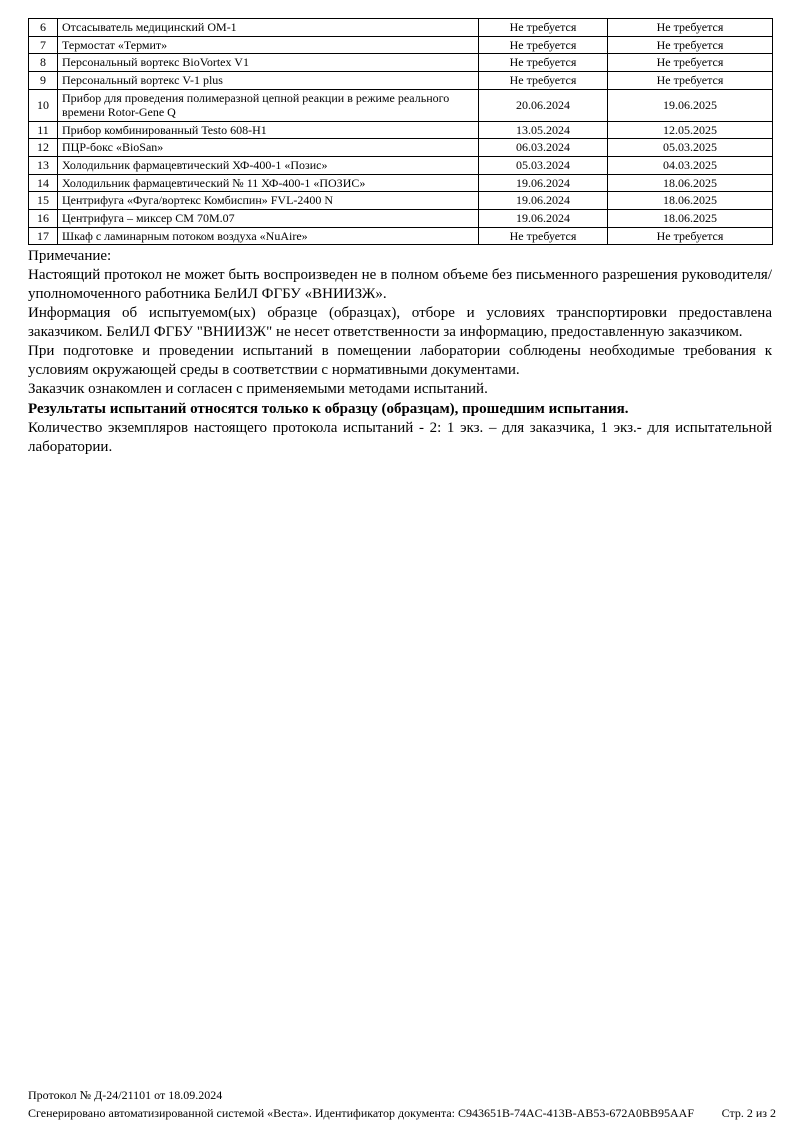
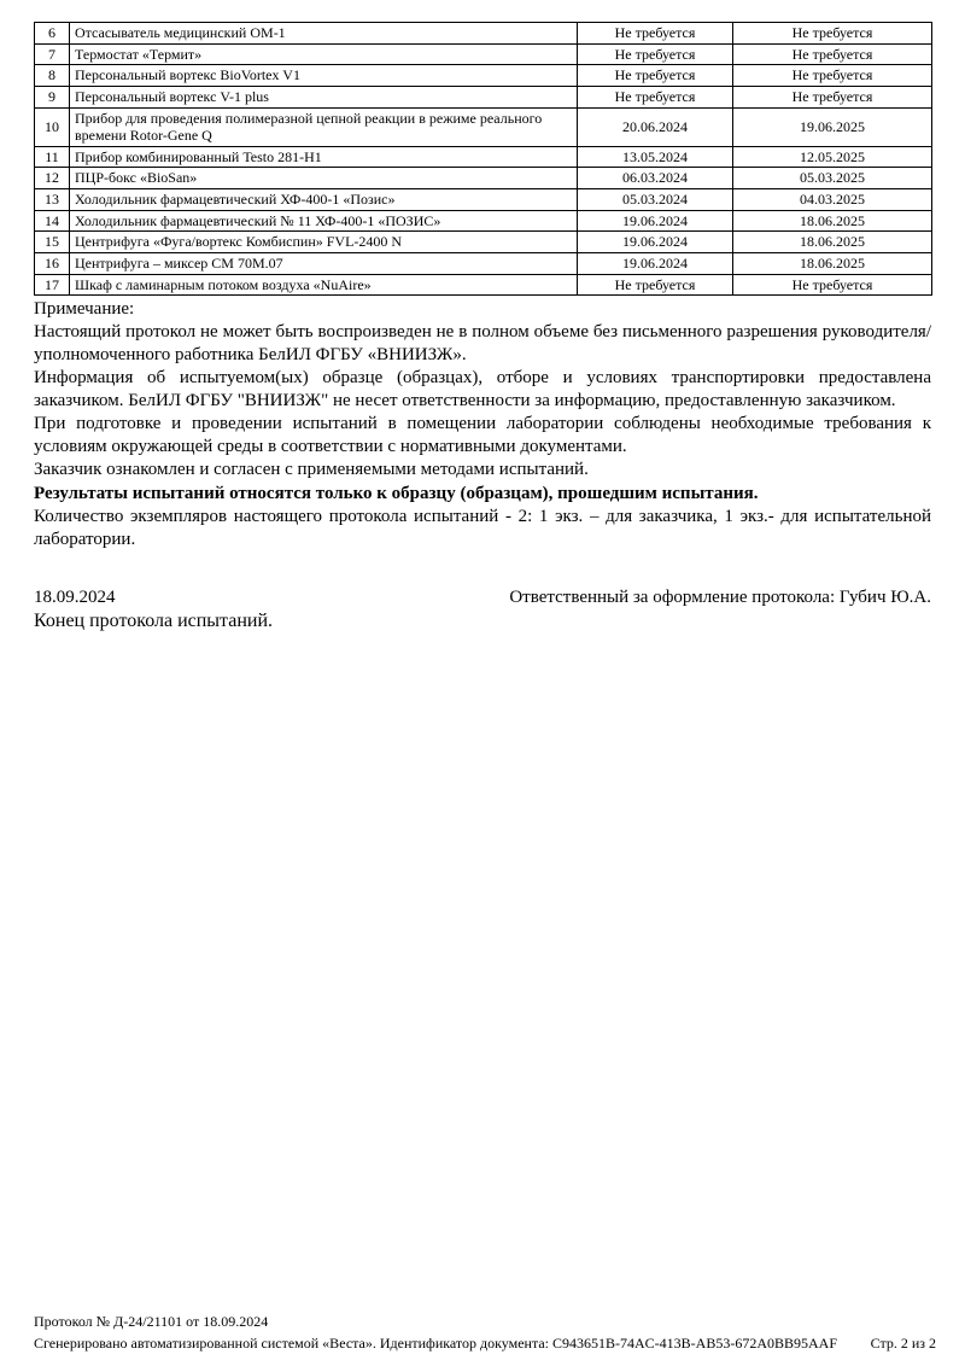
  6	Отсасыватель медицинский ОМ-1	Не требуется	Не требуется
  7	Термостат «Термит»	Не требуется	Не требуется
  8	Персональный вортекс BioVortex V1	Не требуется	Не требуется
  9	Персональный вортекс V-1 plus	Не требуется	Не требуется
  10	Прибор для проведения полимеразной цепной реакции в режиме реального времени Rotor-Gene Q	20.06.2024	19.06.2025
- 11	Прибор комбинированный Testo 608-H1	13.05.2024	12.05.2025
+ 11	Прибор комбинированный Testo 281-H1	13.05.2024	12.05.2025
  12	ПЦР-бокс «BioSan»	06.03.2024	05.03.2025
  13	Холодильник фармацевтический ХФ-400-1 «Позис»	05.03.2024	04.03.2025
  14	Холодильник фармацевтический № 11 ХФ-400-1 «ПОЗИС»	19.06.2024	18.06.2025
  15	Центрифуга «Фуга/вортекс Комбиспин» FVL-2400 N	19.06.2024	18.06.2025
  16	Центрифуга – миксер СМ 70М.07	19.06.2024	18.06.2025
  17	Шкаф с ламинарным потоком воздуха «NuAire»	Не требуется	Не требуется
  Примечание:
  Настоящий протокол не может быть воспроизведен не в полном объеме без письменного разрешения руководителя/уполномоченного работника БелИЛ ФГБУ «ВНИИЗЖ».
  Информация об испытуемом(ых) образце (образцах), отборе и условиях транспортировки предоставлена заказчиком. БелИЛ ФГБУ "ВНИИЗЖ" не несет ответственности за информацию, предоставленную заказчиком.
  При подготовке и проведении испытаний в помещении лаборатории соблюдены необходимые требования к условиям окружающей среды в соответствии с нормативными документами.
  Заказчик ознакомлен и согласен с применяемыми методами испытаний.
  Результаты испытаний относятся только к образцу (образцам), прошедшим испытания.
  Количество экземпляров настоящего протокола испытаний - 2: 1 экз. – для заказчика, 1 экз.- для испытательной лаборатории.
+ 18.09.2024
+ Ответственный за оформление протокола: Губич Ю.А.
+ Конец протокола испытаний.
  Протокол № Д-24/21101 от 18.09.2024
  Сгенерировано автоматизированной системой «Веста». Идентификатор документа: C943651B-74AC-413B-AB53-672A0BB95AAF
  Стр. 2 из 2
